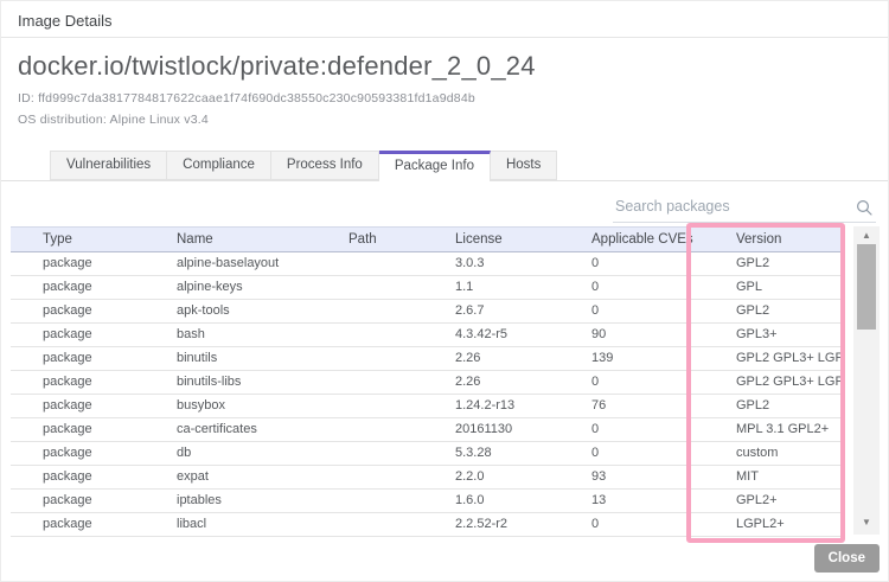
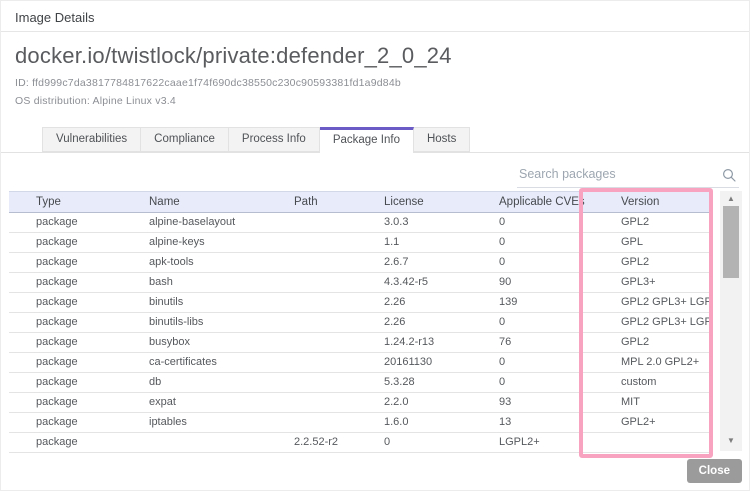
  Image Details
  docker.io/twistlock/private:defender_2_0_24
  ID: ffd999c7da3817784817622caae1f74f690dc38550c230c90593381fd1a9d84b
  OS distribution: Alpine Linux v3.4
  Vulnerabilities
  Compliance
  Process Info
  Package Info
  Hosts
  Search packages
  Type
  Name
  Path
  License
  Applicable CVEs
  Version
  package
  alpine-baselayout
  3.0.3
  0
  GPL2
  package
  alpine-keys
  1.1
  0
  GPL
  package
  apk-tools
  2.6.7
  0
  GPL2
  package
  bash
  4.3.42-r5
  90
  GPL3+
  package
  binutils
  2.26
  139
  GPL2 GPL3+ LGP
  package
  binutils-libs
  2.26
  0
  GPL2 GPL3+ LGP
  package
  busybox
  1.24.2-r13
  76
  GPL2
  package
  ca-certificates
  20161130
  0
- MPL 3.1 GPL2+
+ MPL 2.0 GPL2+
  package
  db
  5.3.28
  0
  custom
  package
  expat
  2.2.0
  93
  MIT
  package
  iptables
  1.6.0
  13
  GPL2+
  package
- libacl
  2.2.52-r2
  0
  LGPL2+
  ▲
  ▼
  Close
